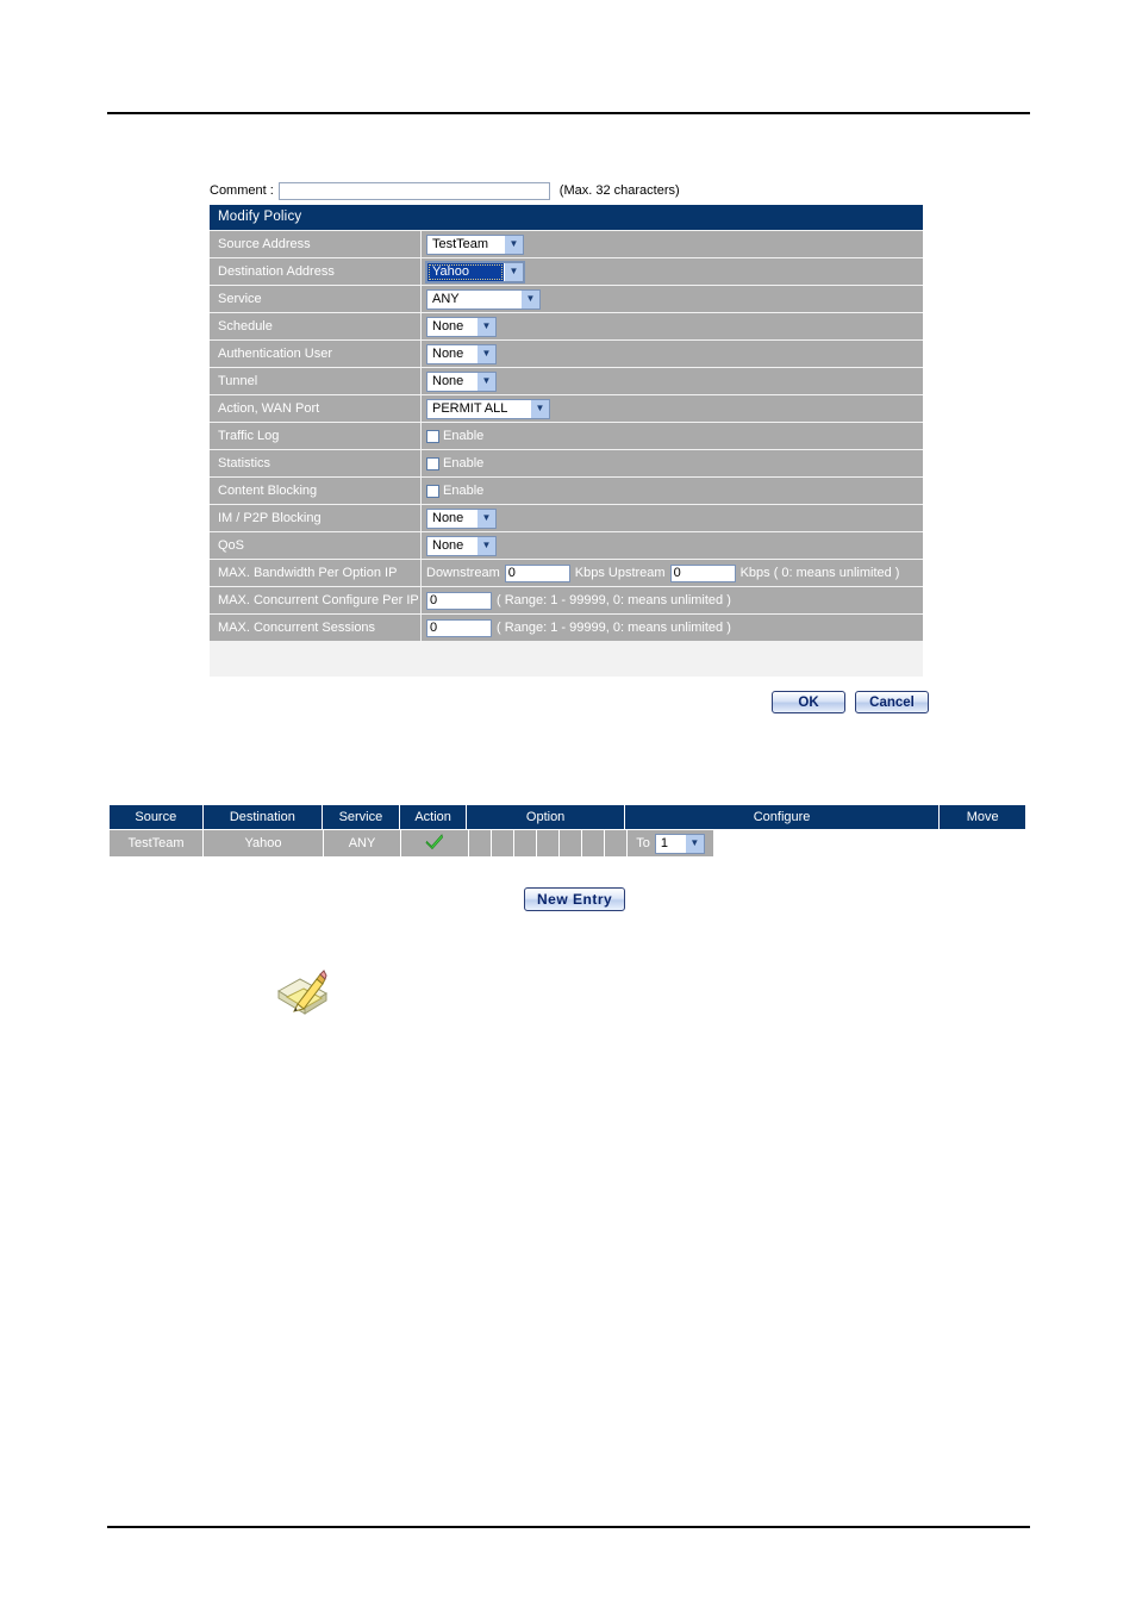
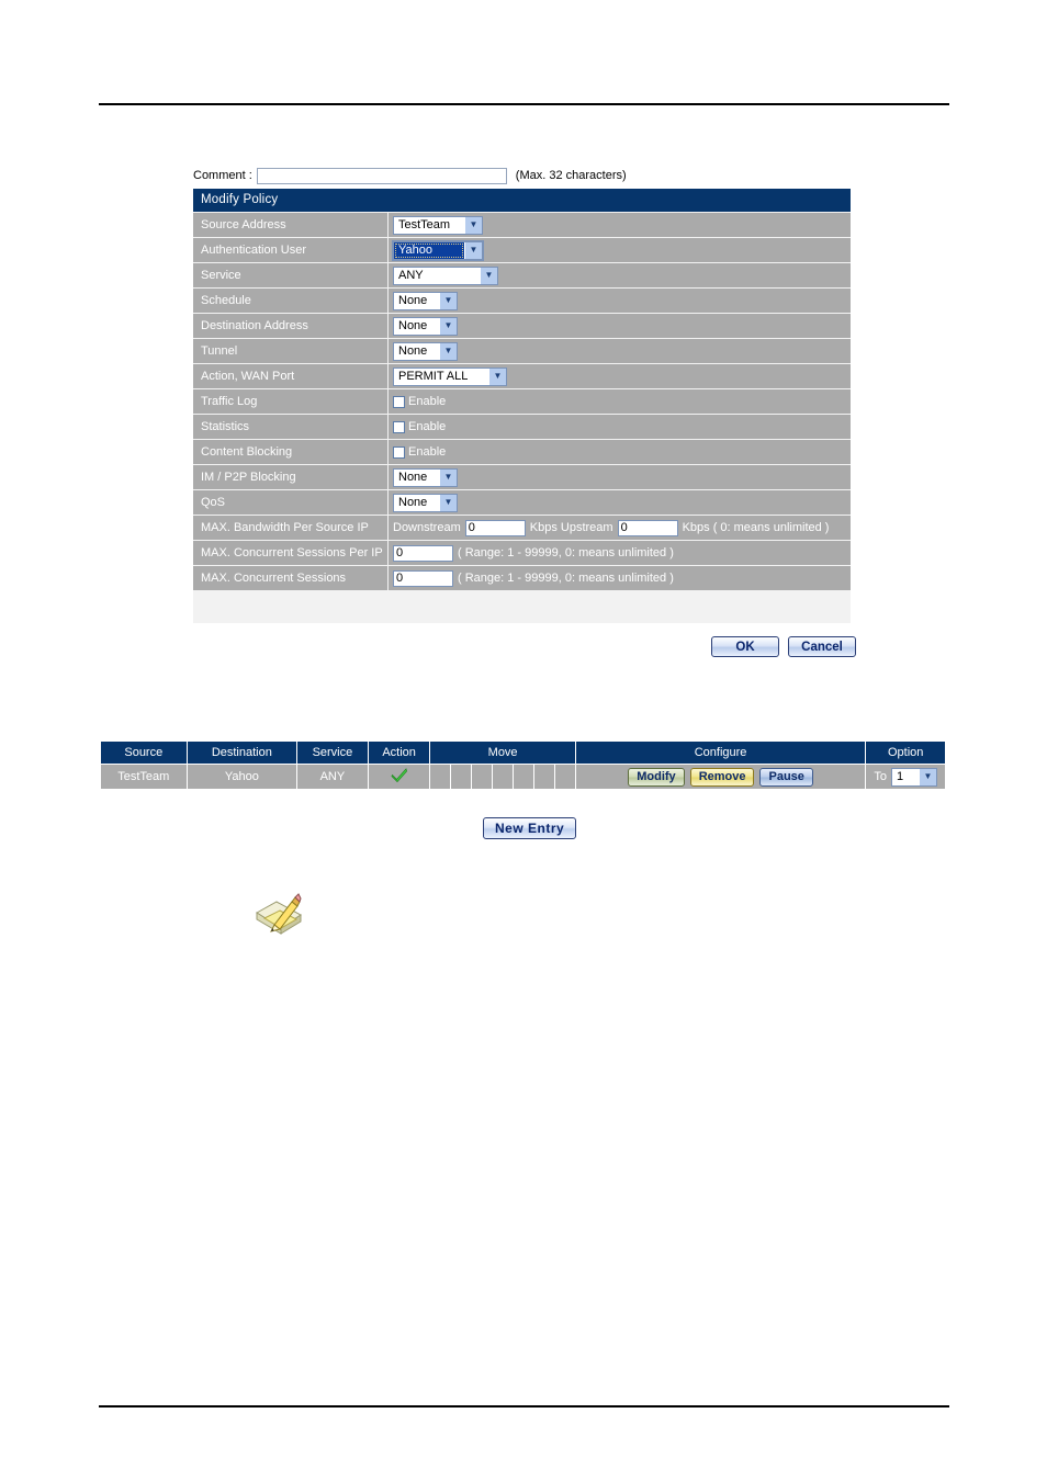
  Comment :
  (Max. 32 characters)
  Modify Policy
  Source Address
  TestTeam
  ▼
- Destination Address
+ Authentication User
  Yahoo
  ▼
  Service
  ANY
  ▼
  Schedule
  None
  ▼
- Authentication User
+ Destination Address
  None
  ▼
  Tunnel
  None
  ▼
  Action, WAN Port
  PERMIT ALL
  ▼
  Traffic Log
  Enable
  Statistics
  Enable
  Content Blocking
  Enable
  IM / P2P Blocking
  None
  ▼
  QoS
  None
  ▼
- MAX. Bandwidth Per Option IP
+ MAX. Bandwidth Per Source IP
  Downstream
  0
  Kbps Upstream
  0
  Kbps ( 0: means unlimited )
- MAX. Concurrent Configure Per IP
+ MAX. Concurrent Sessions Per IP
  0
  ( Range: 1 - 99999, 0: means unlimited )
  MAX. Concurrent Sessions
  0
  ( Range: 1 - 99999, 0: means unlimited )
  OK
  Cancel
  Source
  Destination
  Service
  Action
- Option
+ Move
  Configure
- Move
+ Option
  TestTeam
  Yahoo
  ANY
+ Modify
+ Remove
+ Pause
  To
  1
  ▼
  New Entry
